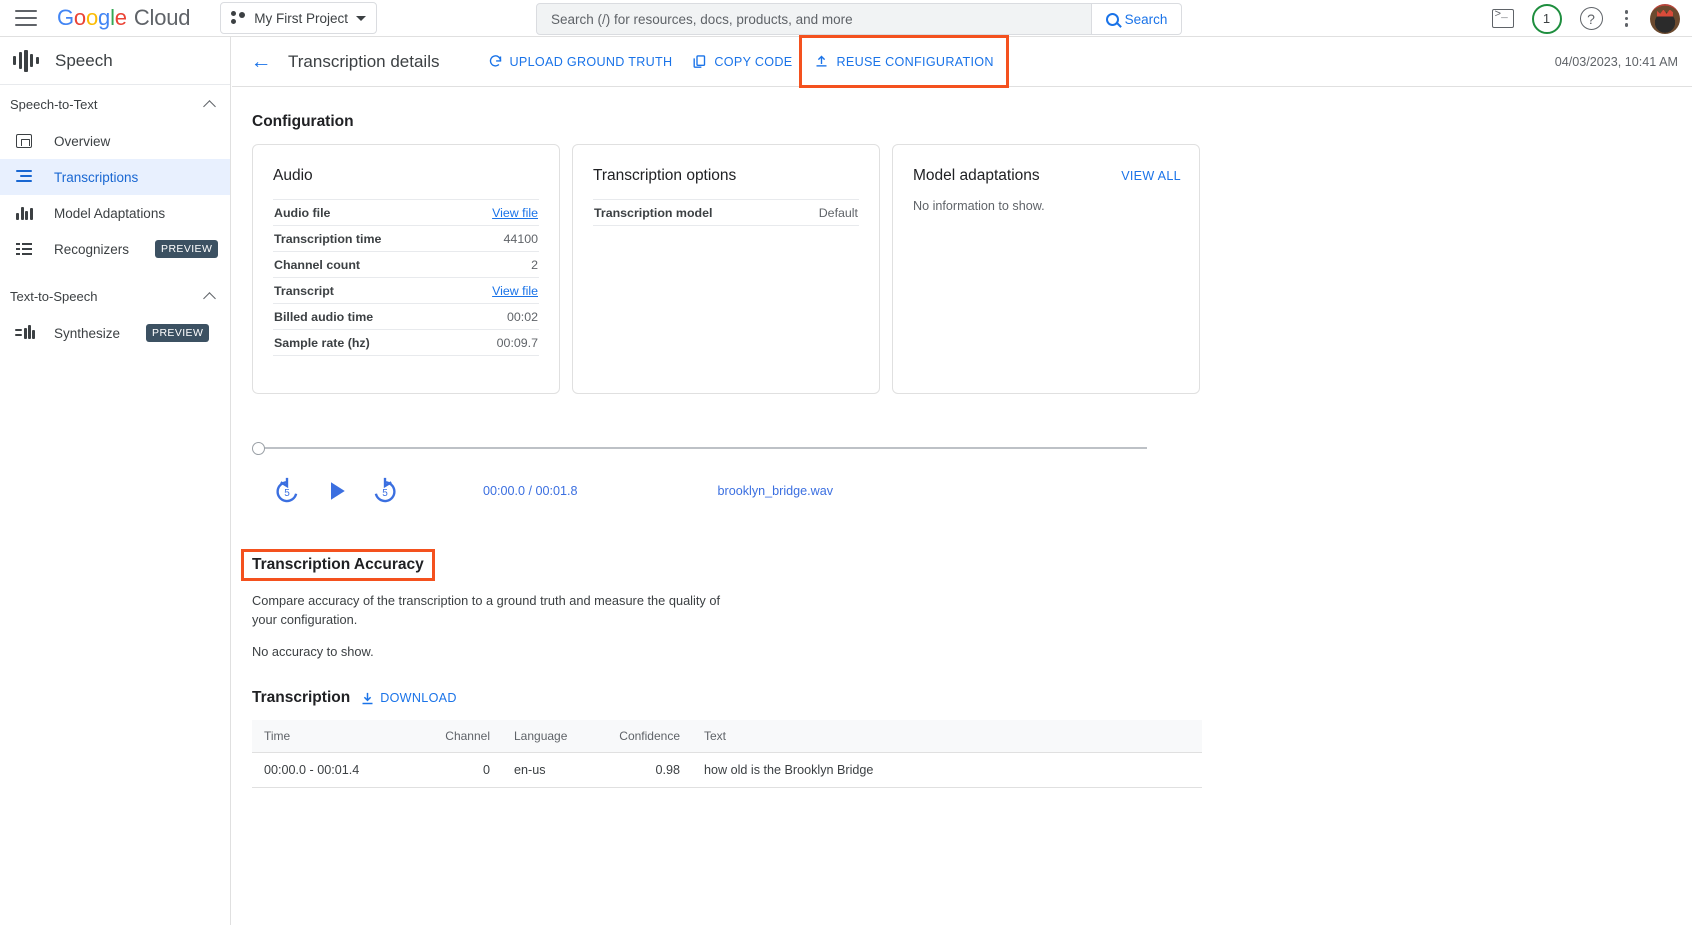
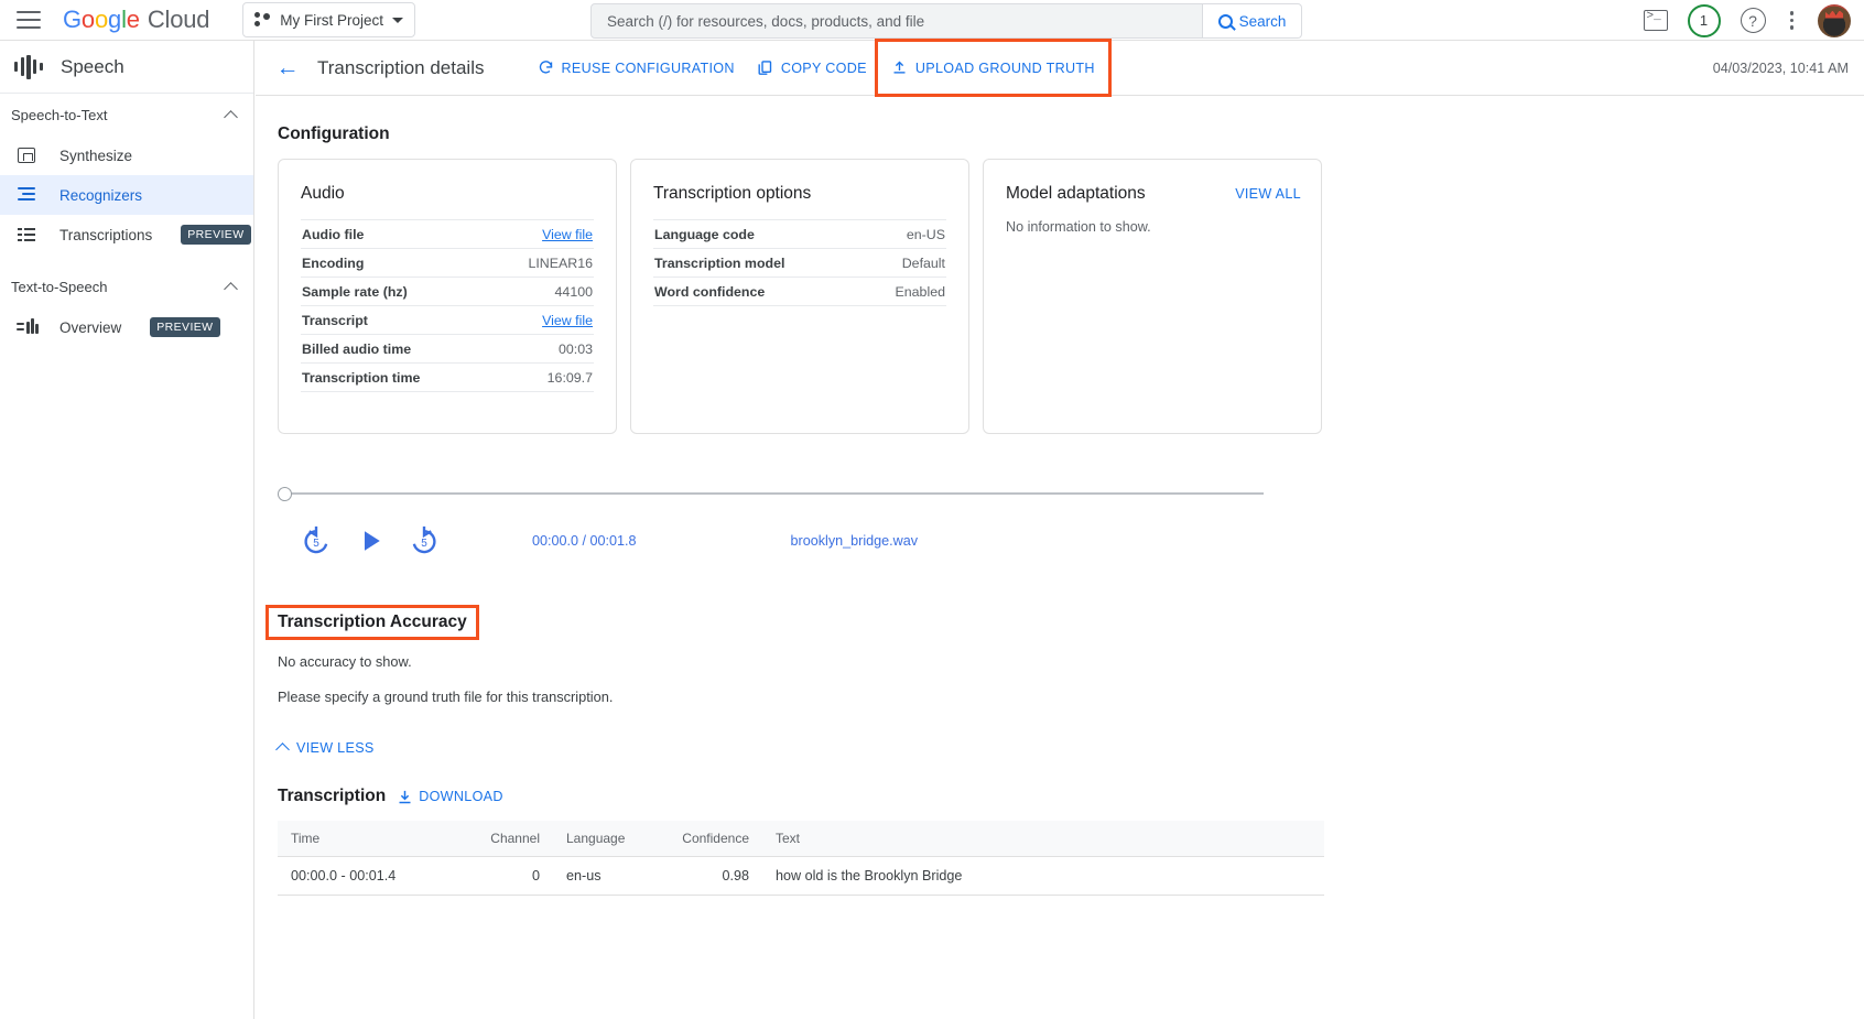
  Google
  Cloud
  My First Project
- Search (/) for resources, docs, products, and more
+ Search (/) for resources, docs, products, and file
  Search
  1
  ?
  Speech
  Speech-to-Text
- Overview
+ Synthesize
- Transcriptions
+ Recognizers
- Model Adaptations
- Recognizers
+ Transcriptions
  PREVIEW
  Text-to-Speech
- Synthesize
+ Overview
  PREVIEW
  ←
  Transcription details
- UPLOAD GROUND TRUTH
+ REUSE CONFIGURATION
  COPY CODE
- REUSE CONFIGURATION
+ UPLOAD GROUND TRUTH
  04/03/2023, 10:41 AM
  Configuration
  Audio
  Audio file
  View file
+ Encoding
+ LINEAR16
- Transcription time
+ Sample rate (hz)
  44100
- Channel count
- 2
  Transcript
  View file
  Billed audio time
- 00:02
+ 00:03
- Sample rate (hz)
+ Transcription time
- 00:09.7
+ 16:09.7
  Transcription options
+ Language code
+ en-US
  Transcription model
  Default
+ Word confidence
+ Enabled
  Model adaptations
  VIEW ALL
  No information to show.
  5
  5
  00:00.0 / 00:01.8
  brooklyn_bridge.wav
  Transcription Accuracy
- Compare accuracy of the transcription to a ground truth and measure the quality of your configuration.
  No accuracy to show.
+ Please specify a ground truth file for this transcription.
+ VIEW LESS
  Transcription
  DOWNLOAD
  Time	Channel	Language	Confidence	Text
  00:00.0 - 00:01.4	0	en-us	0.98	how old is the Brooklyn Bridge
